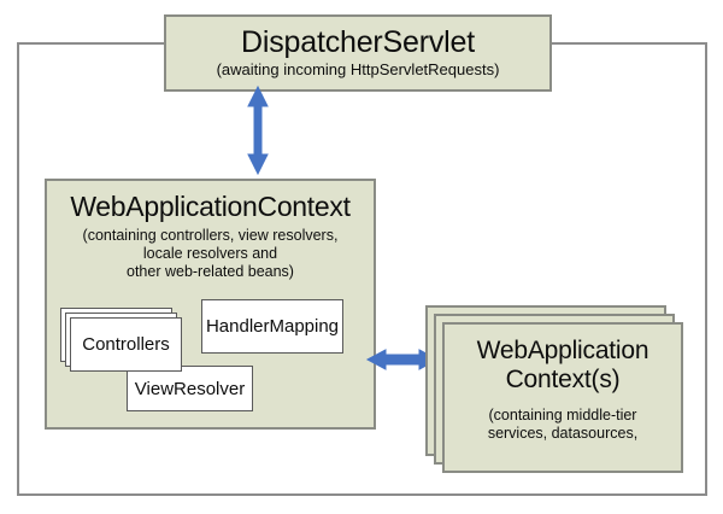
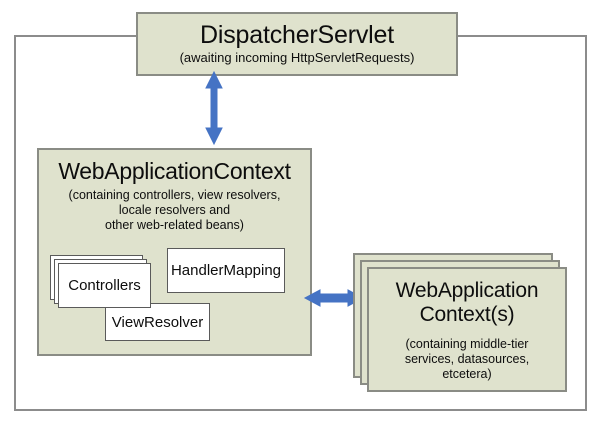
  DispatcherServlet
  (awaiting incoming HttpServletRequests)
  WebApplicationContext
  (containing controllers, view resolvers,
  locale resolvers and
  other web-related beans)
  HandlerMapping
  ViewResolver
  Controllers
  WebApplication
  Context(s)
  (containing middle-tier
  services, datasources,
+ etcetera)
